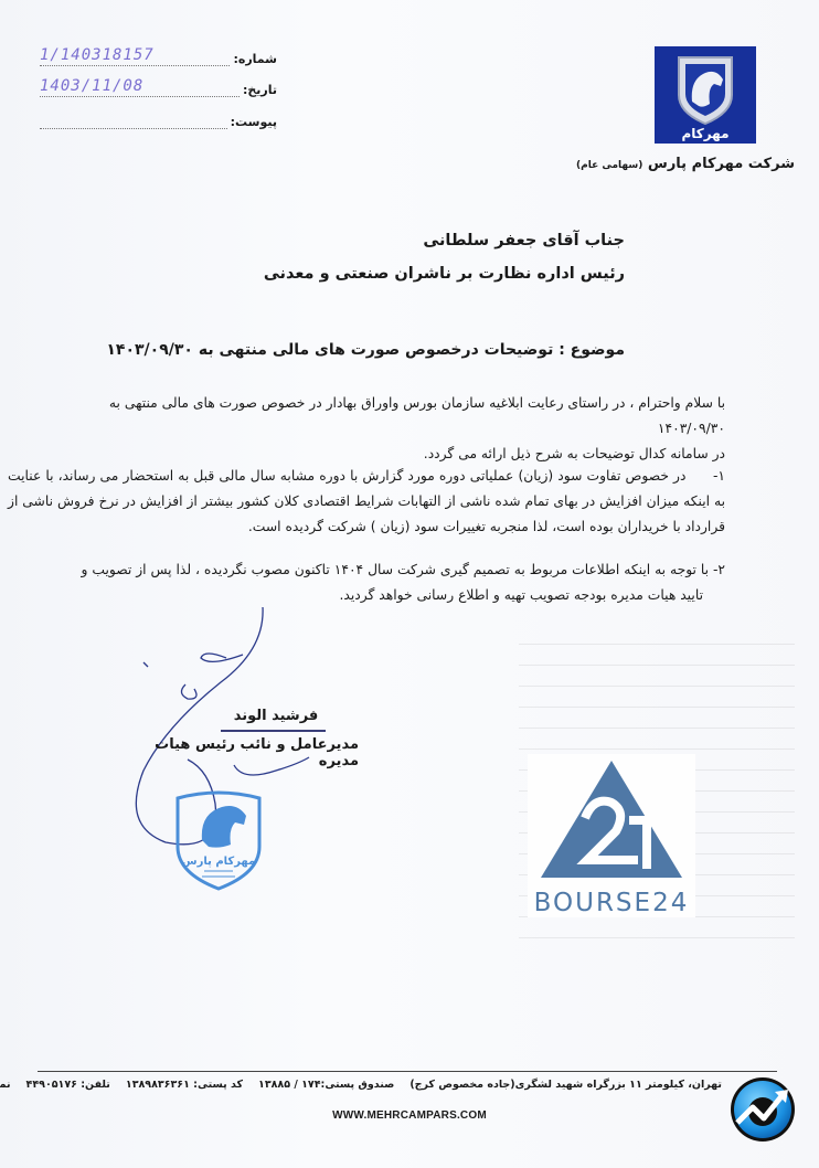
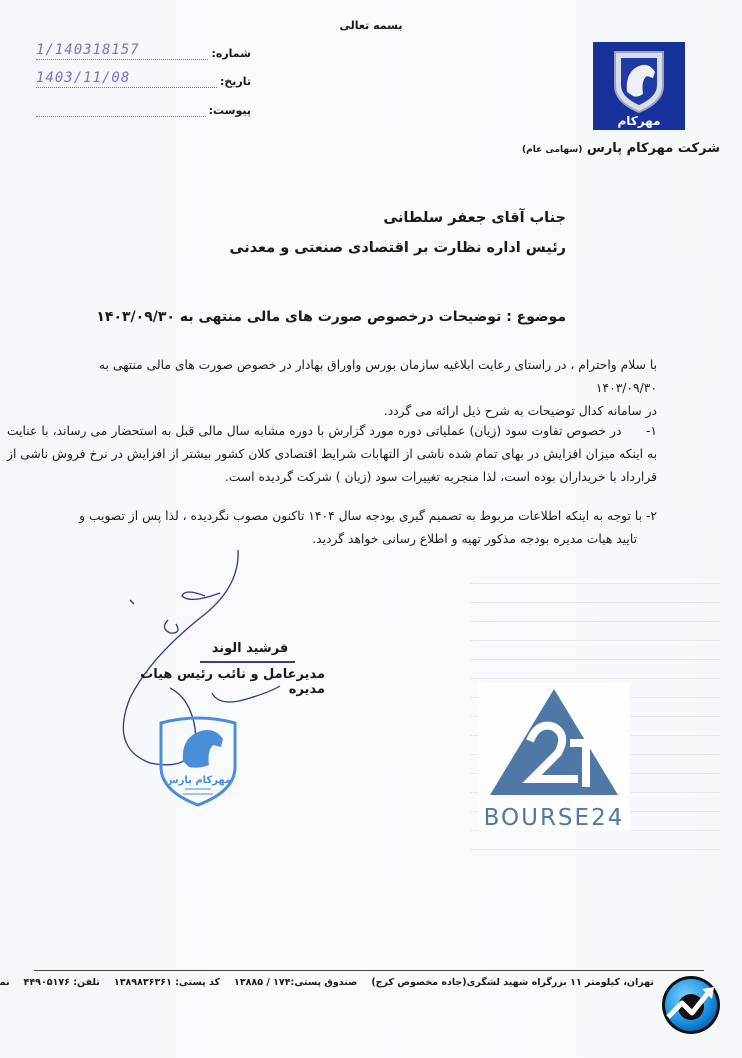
+ بسمه تعالی
  شماره:
  1/140318157
  تاریخ:
  1403/11/08
  پیوست:
  مهرکام
  شرکت مهرکام پارس (سهامی عام)
  جناب آقای جعفر سلطانی
- رئیس اداره نظارت بر ناشران صنعتی و معدنی
+ رئیس اداره نظارت بر اقتصادی صنعتی و معدنی
  موضوع : توضیحات درخصوص صورت های مالی منتهی به ۱۴۰۳/۰۹/۳۰
  با سلام واحترام ، در راستای رعایت ابلاغیه سازمان بورس واوراق بهادار در خصوص صورت های مالی منتهی به ۱۴۰۳/۰۹/۳۰
  در سامانه کدال توضیحات به شرح ذیل ارائه می گردد.
  ۱- در خصوص تفاوت سود (زیان) عملیاتی دوره مورد گزارش با دوره مشابه سال مالی قبل به استحضار می رساند، با عنایت به اینکه میزان افزایش در بهای تمام شده ناشی از التهابات شرایط اقتصادی کلان کشور بیشتر از افزایش در نرخ فروش ناشی از قرارداد با خریداران بوده است، لذا منجربه تغییرات سود (زیان ) شرکت گردیده است.
- ۲- با توجه به اینکه اطلاعات مربوط به تصمیم گیری شرکت سال ۱۴۰۴ تاکنون مصوب نگردیده ، لذا پس از تصویب و
+ ۲- با توجه به اینکه اطلاعات مربوط به تصمیم گیری بودجه سال ۱۴۰۴ تاکنون مصوب نگردیده ، لذا پس از تصویب و
- تایید هیات مدیره بودجه تصویب تهیه و اطلاع رسانی خواهد گردید.
+ تایید هیات مدیره بودجه مذکور تهیه و اطلاع رسانی خواهد گردید.
  فرشید الوند
  مدیرعامل و نائب رئیس هیات مدیره
  مهرکام پارس
  BOURSE24
  تهران، کیلومتر ۱۱ بزرگراه شهید لشگری(جاده مخصوص کرج)
  صندوق پستی:۱۷۴ / ۱۳۸۸۵
  کد پستی: ۱۳۸۹۸۳۶۳۶۱
  تلفن: ۴۴۹۰۵۱۷۶
- WWW.MEHRCAMPARS.COM
